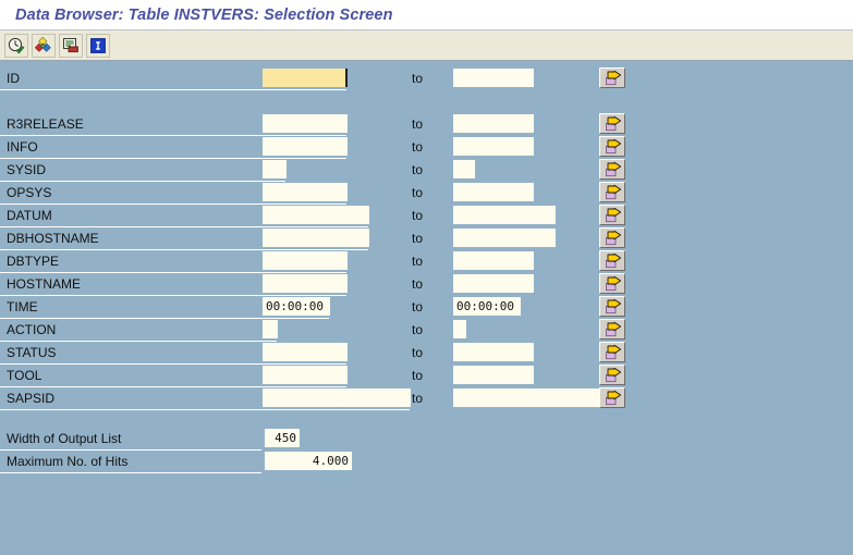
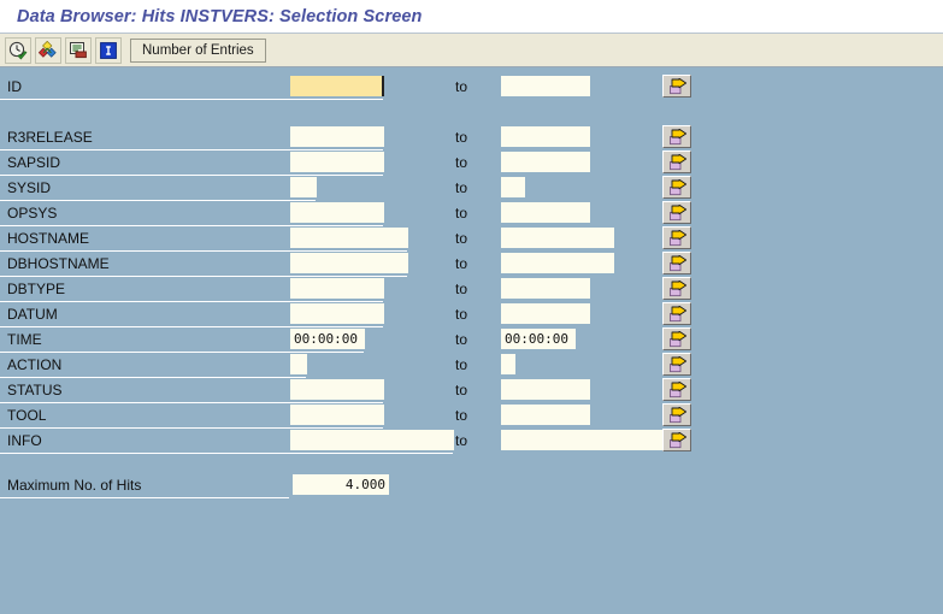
- Data Browser: Table INSTVERS: Selection Screen
+ Data Browser: Hits INSTVERS: Selection Screen
+ Number of Entries
  ID
  to
  R3RELEASE
  to
- INFO
+ SAPSID
  to
  SYSID
  to
  OPSYS
  to
- DATUM
+ HOSTNAME
  to
  DBHOSTNAME
  to
  DBTYPE
  to
- HOSTNAME
+ DATUM
  to
  TIME
  00:00:00
  to
  00:00:00
  ACTION
  to
  STATUS
  to
  TOOL
  to
- SAPSID
+ INFO
  to
- Width of Output List
- 450
  Maximum No. of Hits
  4.000
